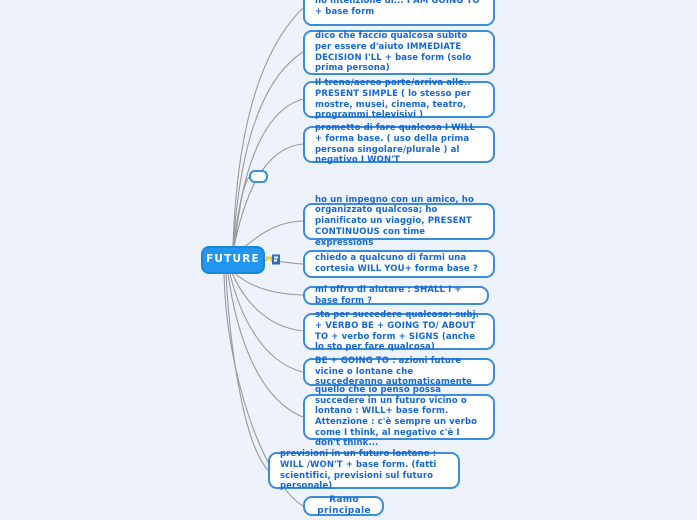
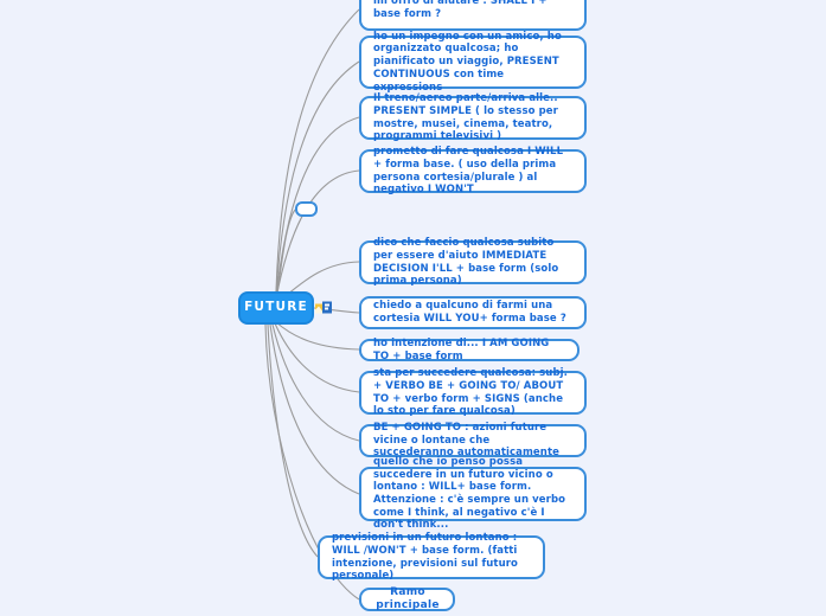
  FUTURE
- ho intenzione di... I AM GOING TO + base form
+ mi offro di aiutare : SHALL I + base form ?
- dico che faccio qualcosa subito per essere d'aiuto IMMEDIATE DECISION I'LL + base form (solo prima persona)
+ ho un impegno con un amico, ho organizzato qualcosa; ho pianificato un viaggio, PRESENT CONTINUOUS con time expressions
  Il treno/aereo parte/arriva alle.. PRESENT SIMPLE ( lo stesso per mostre, musei, cinema, teatro, programmi televisivi )
- prometto di fare qualcosa I WILL + forma base. ( uso della prima persona singolare/plurale ) al negativo I WON'T
+ prometto di fare qualcosa I WILL + forma base. ( uso della prima persona cortesia/plurale ) al negativo I WON'T
- ho un impegno con un amico, ho organizzato qualcosa; ho pianificato un viaggio, PRESENT CONTINUOUS con time expressions
+ dico che faccio qualcosa subito per essere d'aiuto IMMEDIATE DECISION I'LL + base form (solo prima persona)
  chiedo a qualcuno di farmi una cortesia WILL YOU+ forma base ?
- mi offro di aiutare : SHALL I + base form ?
+ ho intenzione di... I AM GOING TO + base form
  sta per succedere qualcosa: subj. + VERBO BE + GOING TO/ ABOUT TO + verbo form + SIGNS (anche lo sto per fare qualcosa)
  BE + GOING TO : azioni future vicine o lontane che succederanno automaticamente
  quello che io penso possa succedere in un futuro vicino o lontano : WILL+ base form. Attenzione : c'è sempre un verbo come I think, al negativo c'è I don't think...
- previsioni in un futuro lontano : WILL /WON'T + base form. (fatti scientifici, previsioni sul futuro personale)
+ previsioni in un futuro lontano : WILL /WON'T + base form. (fatti intenzione, previsioni sul futuro personale)
  Ramo principale
